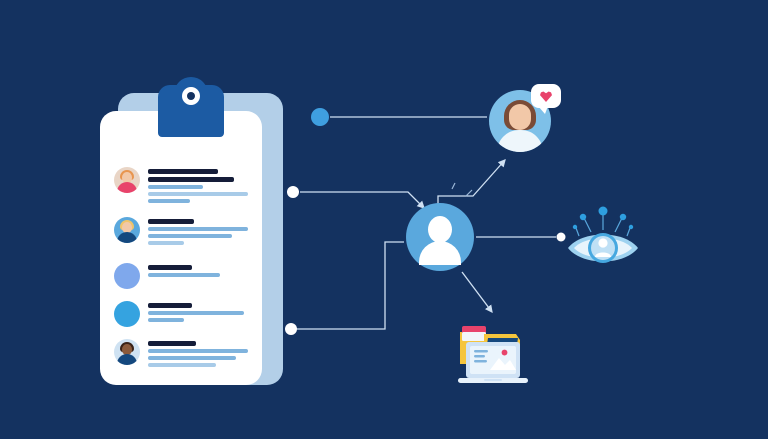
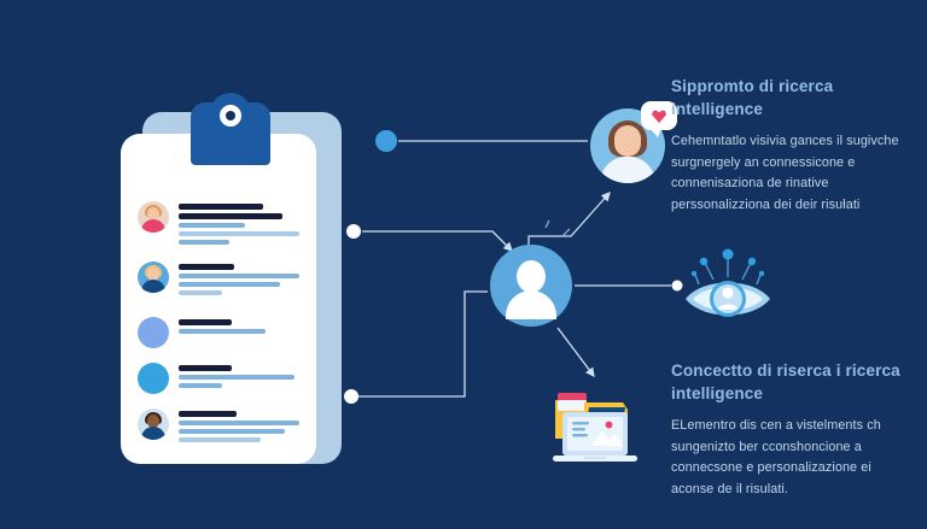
+ Sippromto di ricerca intelligence
+ Cehemntatlo visivia gances il sugivche surgnergely an connessicone e connenisaziona de rinative perssonalizziona dei deir risuƚati
+ Concectto di riserca i ricerca intelligence
+ ELementro dis cen a vistelments ch sungenizto ber cconshoncione a connecsone e personalizazione ei aconse de il risulati.
